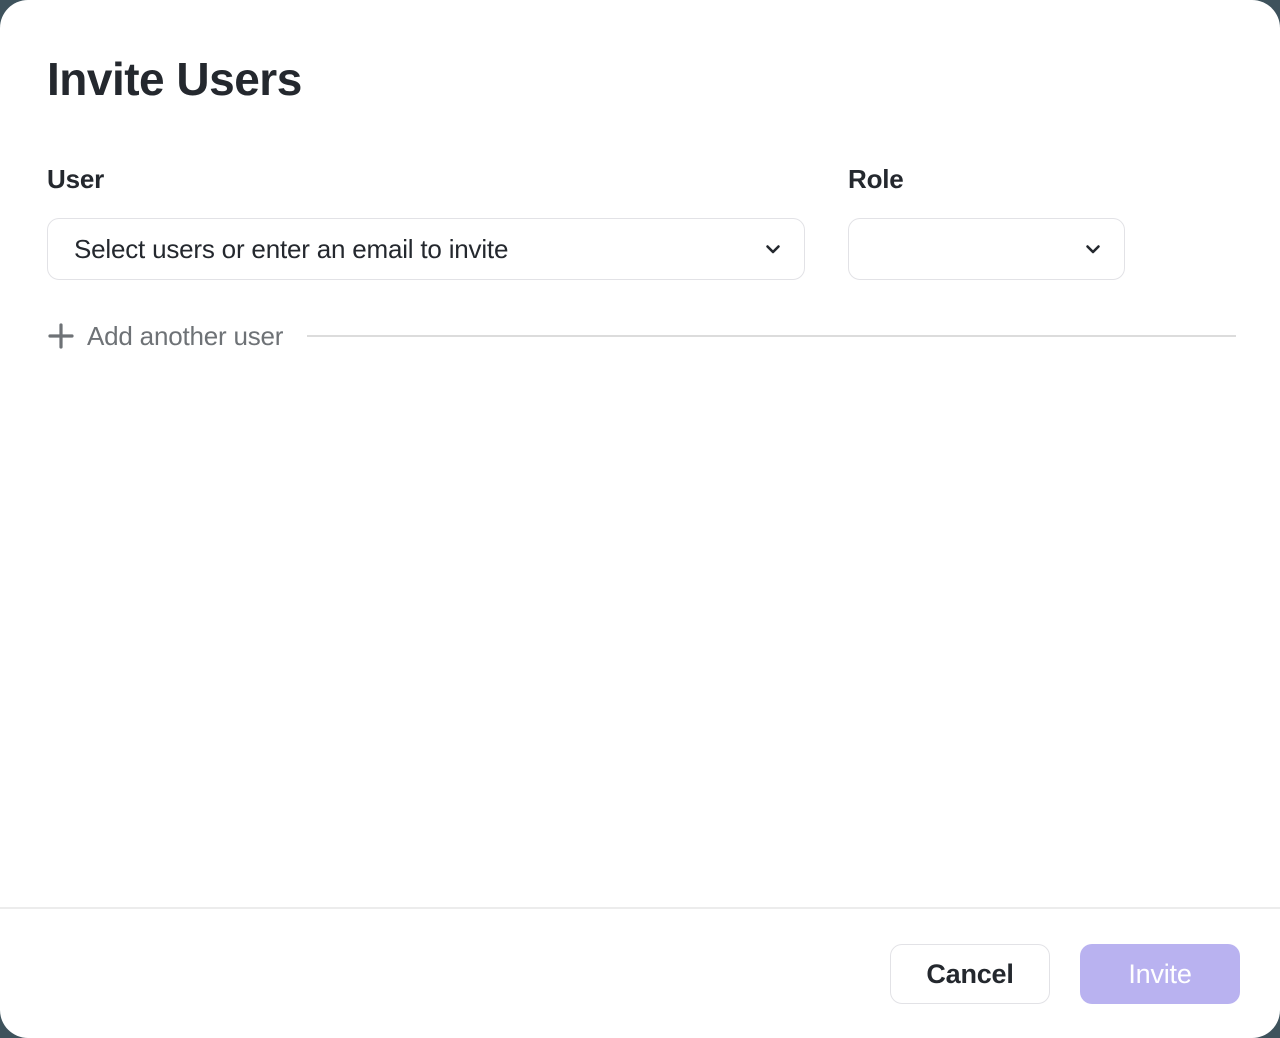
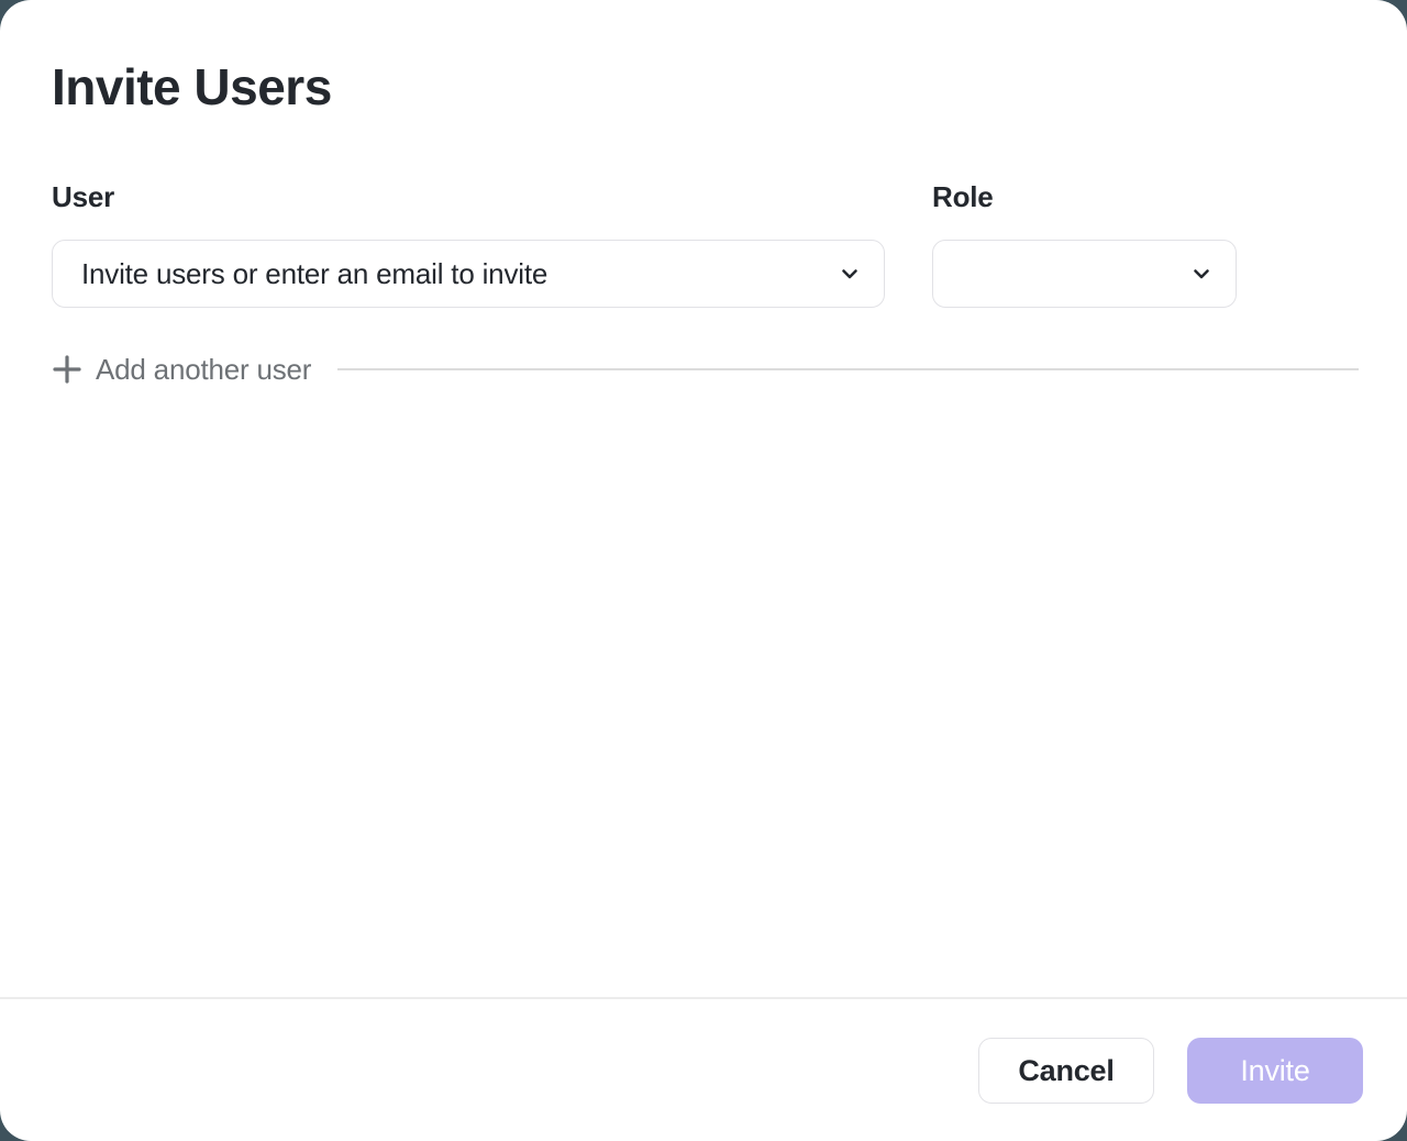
  Invite Users
  User
- Select users or enter an email to invite
+ Invite users or enter an email to invite
  Role
  Add another user
  Cancel
  Invite
